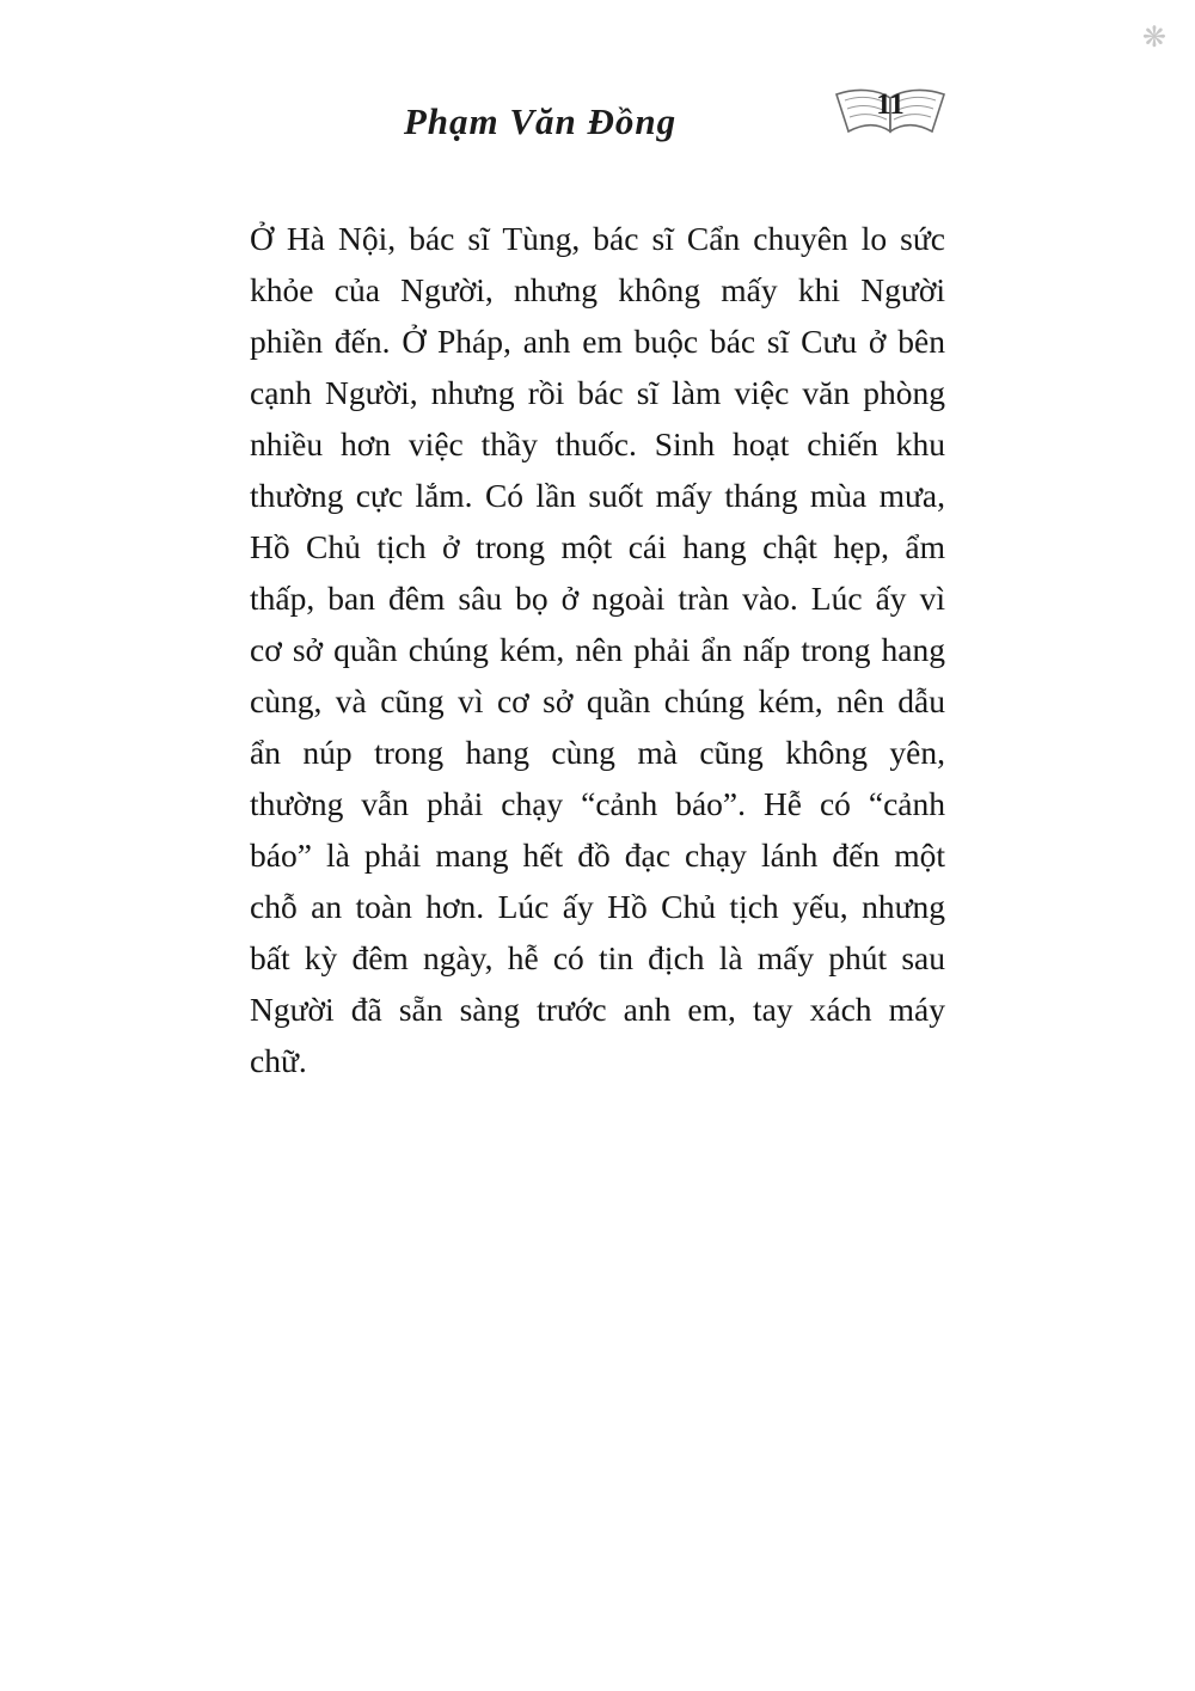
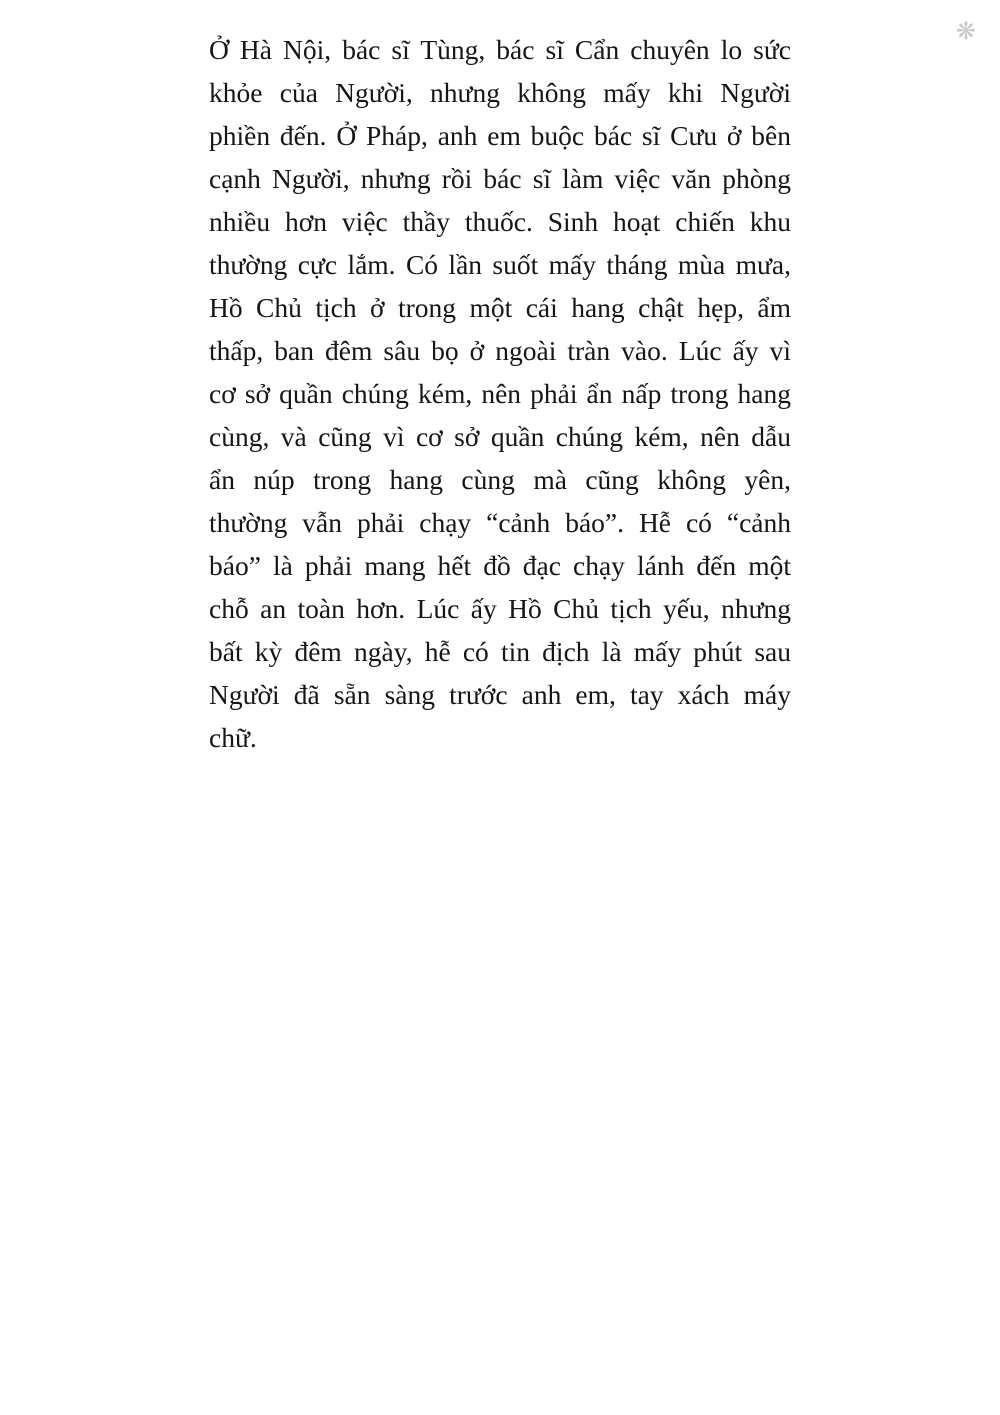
  ❋
- Phạm Văn Đồng
- 11
  Ở Hà Nội, bác sĩ Tùng, bác sĩ Cẩn chuyên lo sức khỏe của Người, nhưng không mấy khi Người phiền đến. Ở Pháp, anh em buộc bác sĩ Cưu ở bên cạnh Người, nhưng rồi bác sĩ làm việc văn phòng nhiều hơn việc thầy thuốc. Sinh hoạt chiến khu thường cực lắm. Có lần suốt mấy tháng mùa mưa, Hồ Chủ tịch ở trong một cái hang chật hẹp, ẩm thấp, ban đêm sâu bọ ở ngoài tràn vào. Lúc ấy vì cơ sở quần chúng kém, nên phải ẩn nấp trong hang cùng, và cũng vì cơ sở quần chúng kém, nên dẫu ẩn núp trong hang cùng mà cũng không yên, thường vẫn phải chạy “cảnh báo”. Hễ có “cảnh báo” là phải mang hết đồ đạc chạy lánh đến một chỗ an toàn hơn. Lúc ấy Hồ Chủ tịch yếu, nhưng bất kỳ đêm ngày, hễ có tin địch là mấy phút sau Người đã sẵn sàng trước anh em, tay xách máy chữ.
